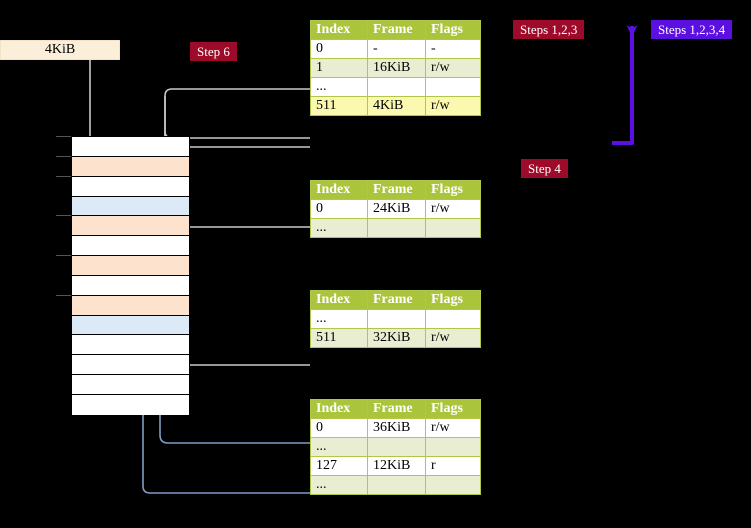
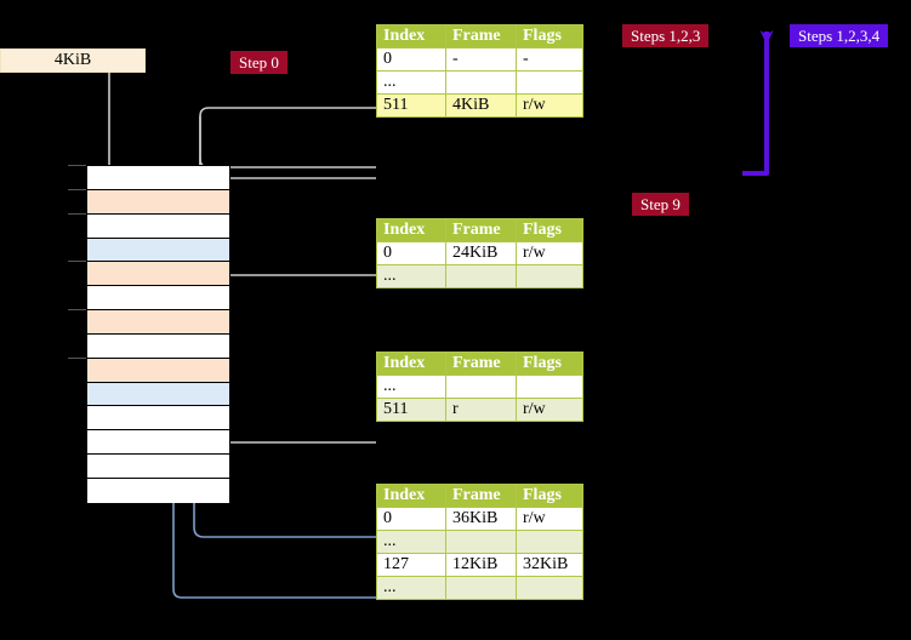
  4KiB
- Step 6
+ Step 0
  Steps 1,2,3
  Steps 1,2,3,4
- Step 4
+ Step 9
  Index	Frame	Flags
  0	-	-
- 1	16KiB	r/w
  ...
  511	4KiB	r/w
  Index	Frame	Flags
  0	24KiB	r/w
  ...
  Index	Frame	Flags
  ...
- 511	32KiB	r/w
+ 511	r	r/w
  Index	Frame	Flags
  0	36KiB	r/w
  ...
- 127	12KiB	r
+ 127	12KiB	32KiB
  ...
